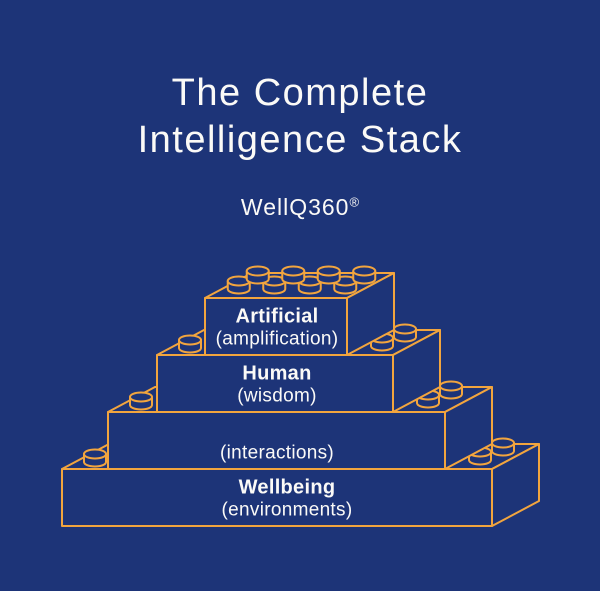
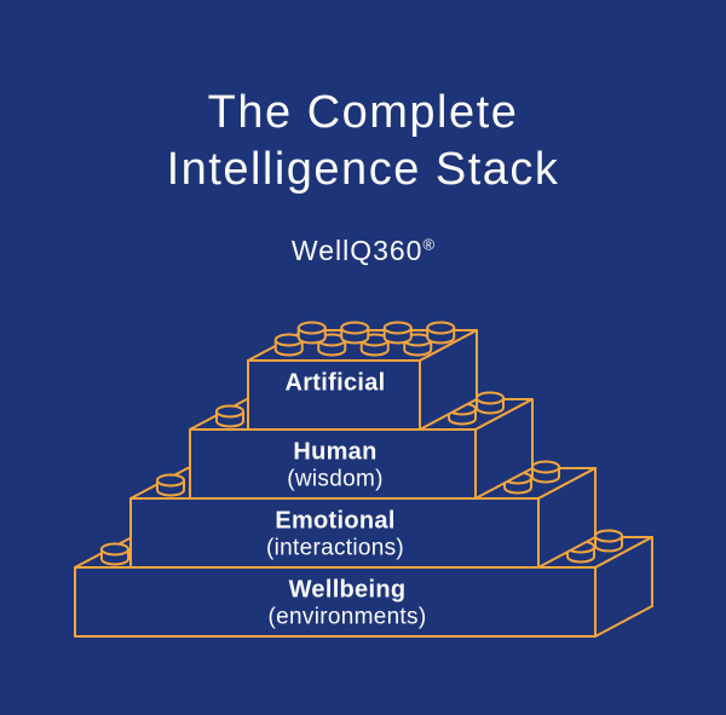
  The Complete
  Intelligence Stack
  WellQ360®
  Wellbeing
  (environments)
+ Emotional
  (interactions)
  Human
  (wisdom)
  Artificial
- (amplification)
